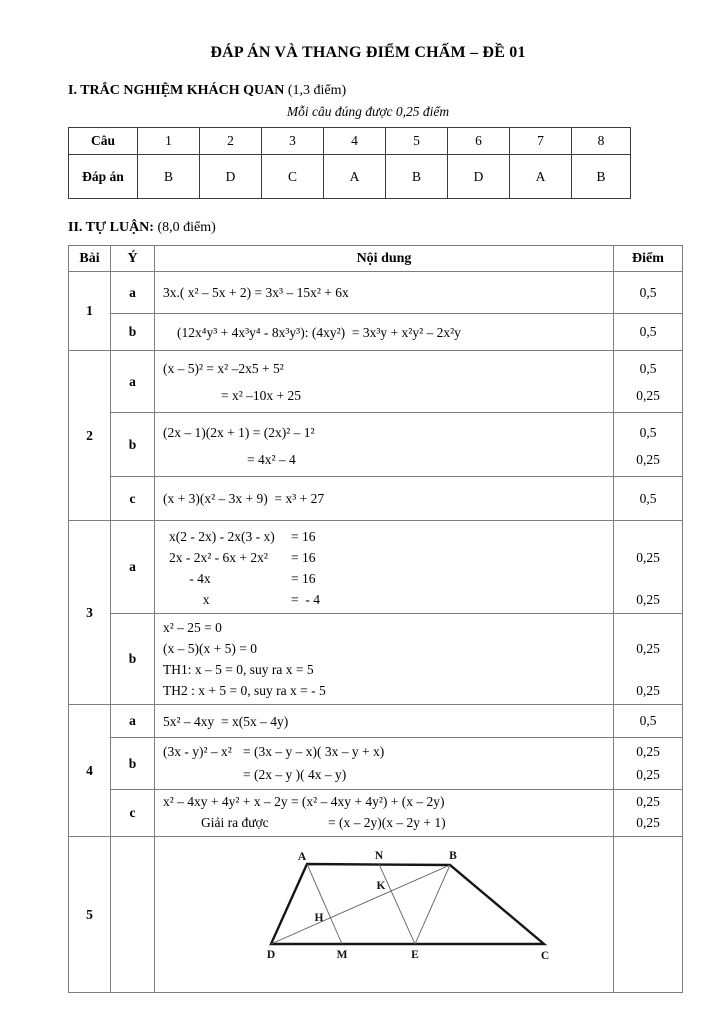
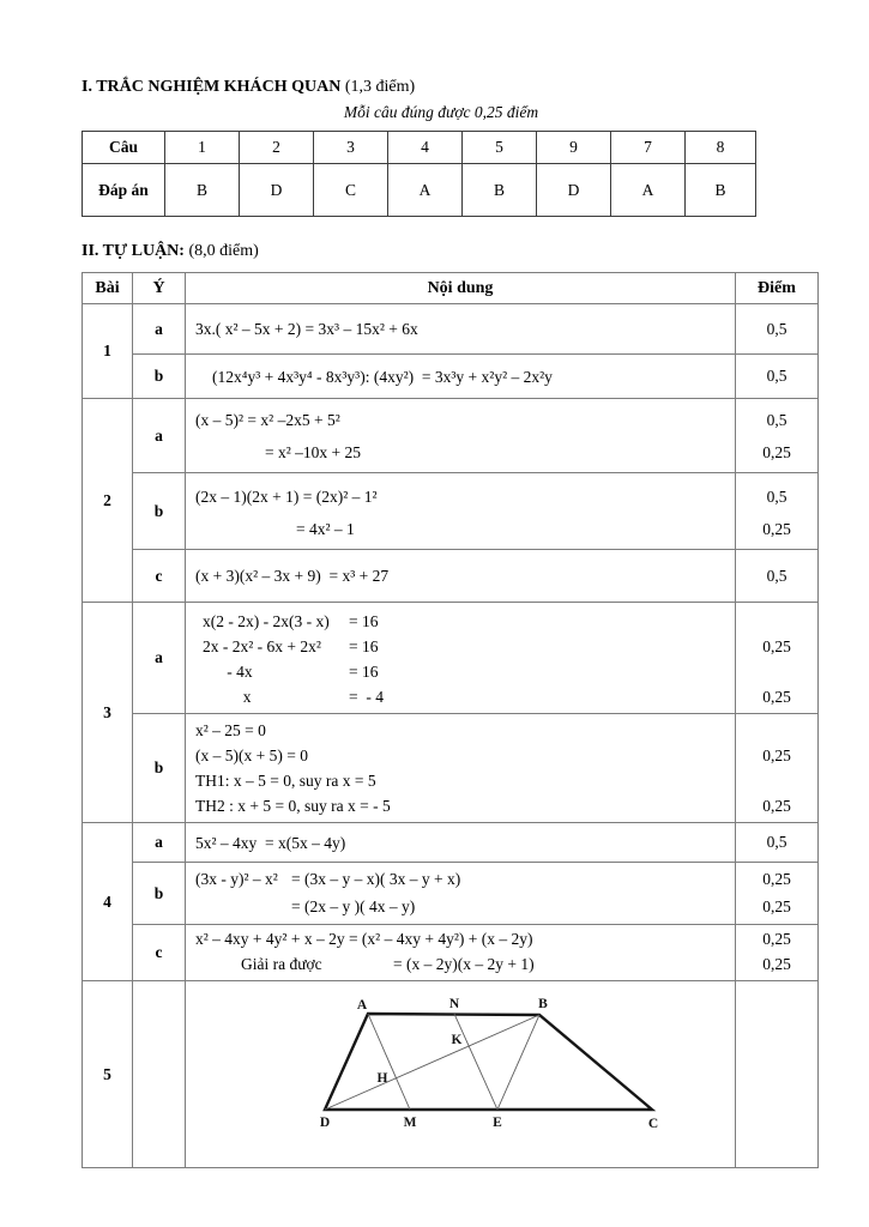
- ĐÁP ÁN VÀ THANG ĐIỂM CHẤM – ĐỀ 01
  I. TRẮC NGHIỆM KHÁCH QUAN (1,3 điểm)
  Mỗi câu đúng được 0,25 điểm
- Câu	1	2	3	4	5	6	7	8
+ Câu	1	2	3	4	5	9	7	8
  Đáp án	B	D	C	A	B	D	A	B
  II. TỰ LUẬN: (8,0 điểm)
  Bài	Ý	Nội dung	Điểm
  1	a	3x.( x² – 5x + 2) = 3x³ – 15x² + 6x	0,5
  b	(12x⁴y³ + 4x³y⁴ - 8x³y³): (4xy²) = 3x³y + x²y² – 2x²y	0,5
  2	a	(x – 5)² = x² –2x5 + 5²= x² –10x + 25	0,50,25
- b	(2x – 1)(2x + 1) = (2x)² – 1²= 4x² – 4	0,50,25
+ b	(2x – 1)(2x + 1) = (2x)² – 1²= 4x² – 1	0,50,25
  c	(x + 3)(x² – 3x + 9) = x³ + 27	0,5
  3	a	x(2 - 2x) - 2x(3 - x) = 162x - 2x² - 6x + 2x² = 16 - 4x = 16 x = - 4	0,250,25
  b	x² – 25 = 0(x – 5)(x + 5) = 0TH1: x – 5 = 0, suy ra x = 5TH2 : x + 5 = 0, suy ra x = - 5	0,250,25
  4	a	5x² – 4xy = x(5x – 4y)	0,5
  b	(3x - y)² – x² = (3x – y – x)( 3x – y + x)= (2x – y )( 4x – y)	0,250,25
  c	x² – 4xy + 4y² + x – 2y = (x² – 4xy + 4y²) + (x – 2y)Giải ra được = (x – 2y)(x – 2y + 1)	0,250,25
  5		A N B K H D M E C
